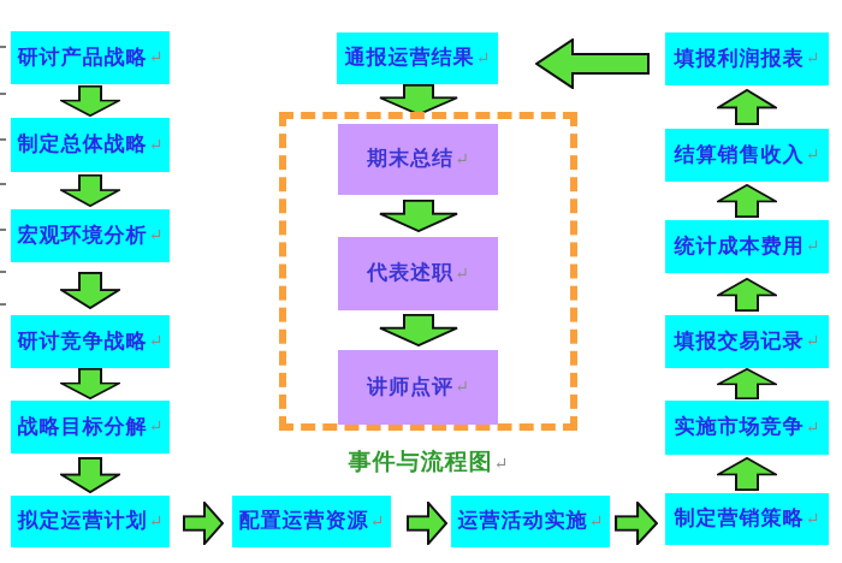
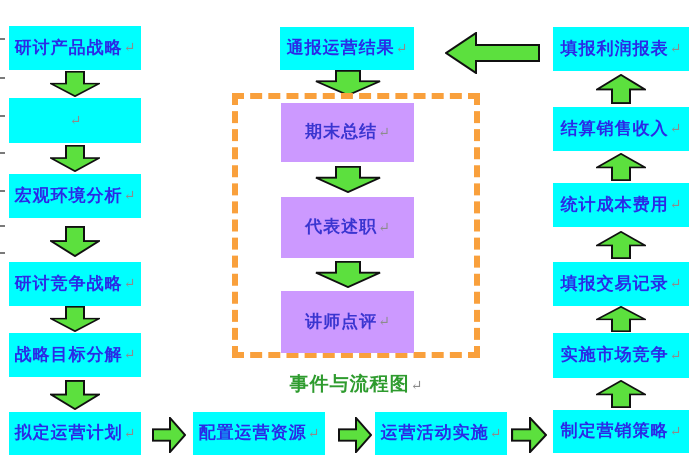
  研讨产品战略
  ↵
- 制定总体战略
  ↵
  宏观环境分析
  ↵
  研讨竞争战略
  ↵
  战略目标分解
  ↵
  拟定运营计划
  ↵
  配置运营资源
  ↵
  运营活动实施
  ↵
  填报利润报表
  ↵
  结算销售收入
  ↵
  统计成本费用
  ↵
  填报交易记录
  ↵
  实施市场竞争
  ↵
  制定营销策略
  ↵
  通报运营结果
  ↵
  期末总结
  ↵
  代表述职
  ↵
  讲师点评
  ↵
  事件与流程图↵
